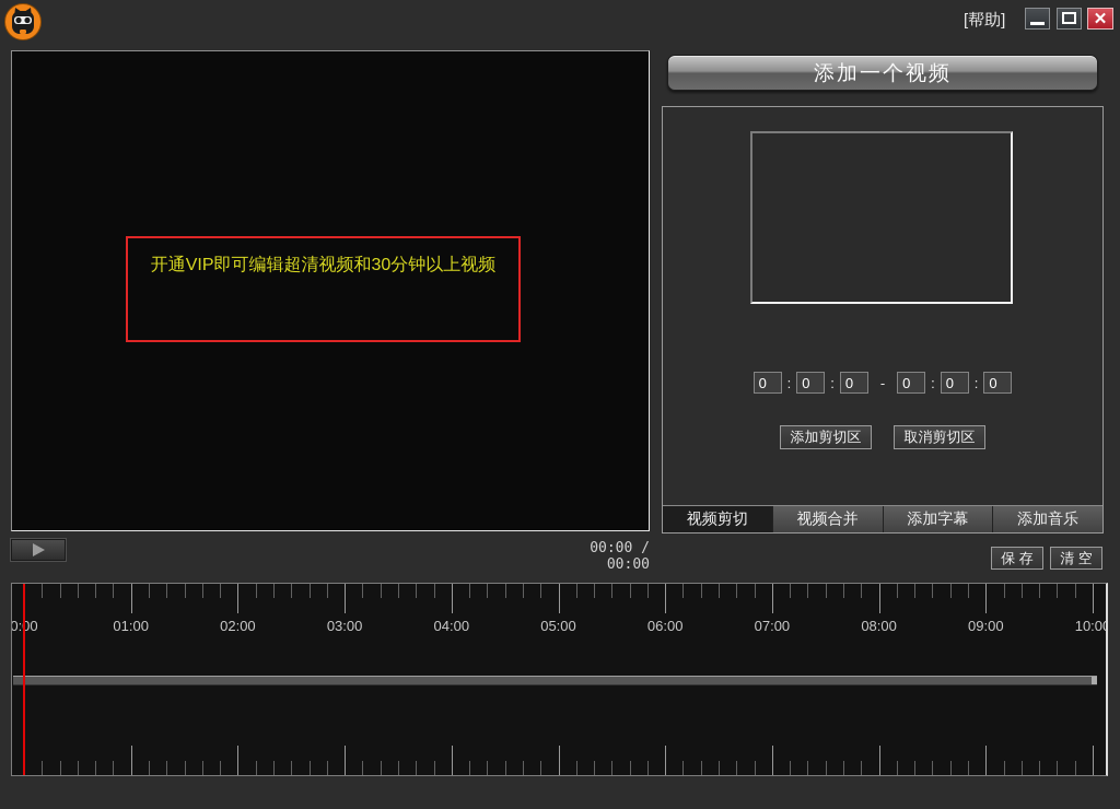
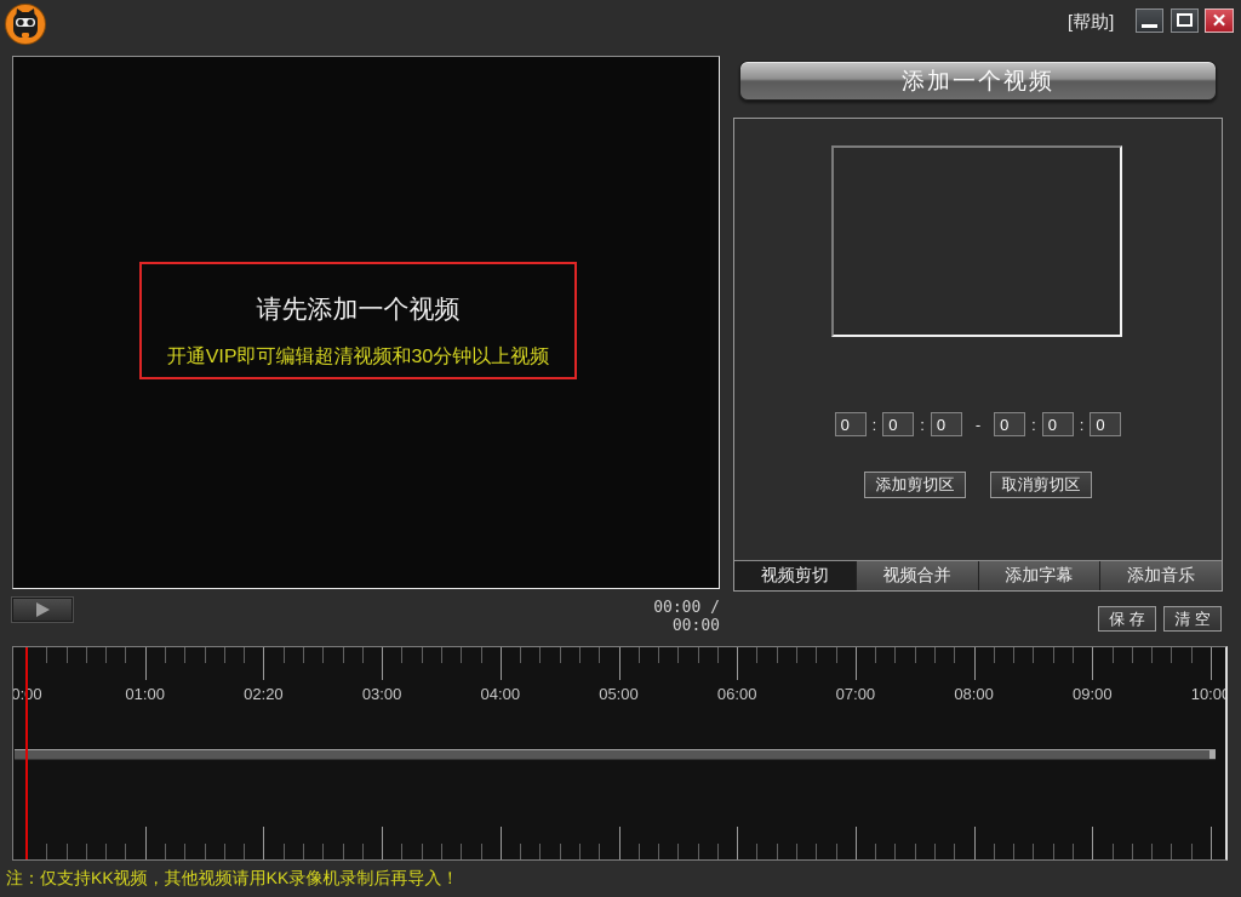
  [帮助]
  ✕
+ 请先添加一个视频
  开通VIP即可编辑超清视频和30分钟以上视频
  00:00 / 00:00
  添加一个视频
  0
  :
  0
  :
  0
  -
  0
  :
  0
  :
  0
  添加剪切区
  取消剪切区
  视频剪切
  视频合并
  添加字幕
  添加音乐
  保 存
  清 空
  0:00
  01:00
- 02:00
+ 02:20
  03:00
  04:00
  05:00
  06:00
  07:00
  08:00
  09:00
  10:0
+ 注：仅支持KK视频，其他视频请用KK录像机录制后再导入！
